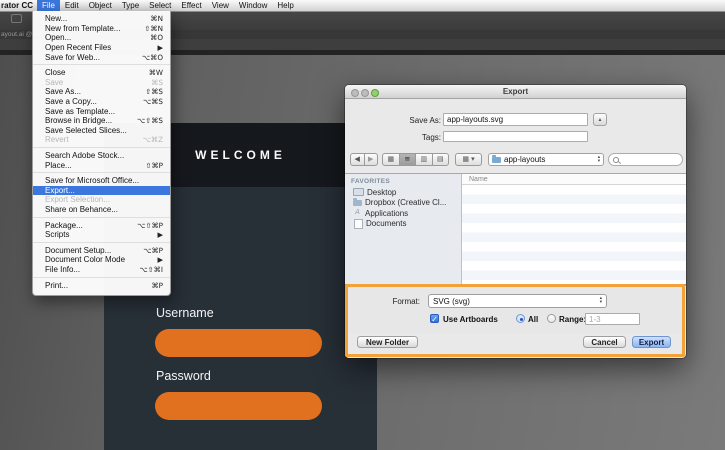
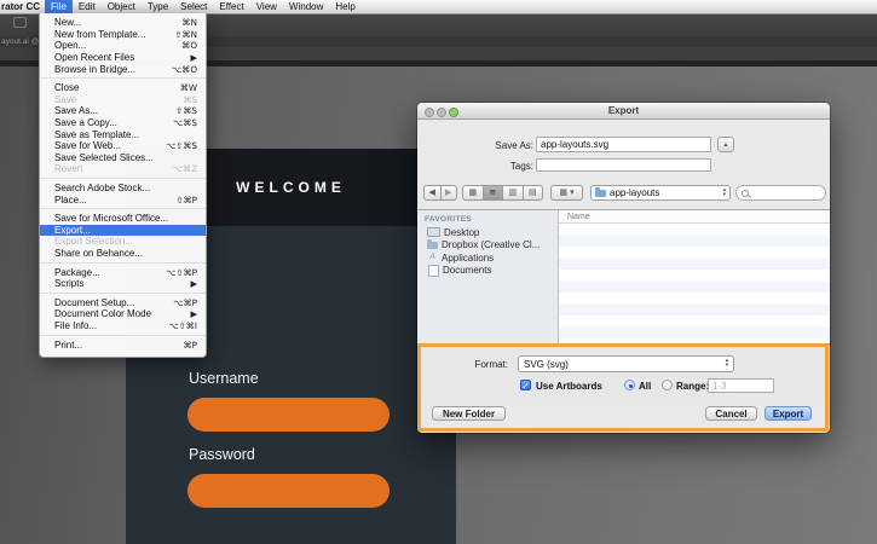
  WELCOME
  Username
  Password
  rator CC
  File
  Edit
  Object
  Type
  Select
  Effect
  View
  Window
  Help
  New...
  ⌘N
  New from Template...
  ⇧⌘N
  Open...
  ⌘O
  Open Recent Files
  ▶
- Save for Web...
+ Browse in Bridge...
  ⌥⌘O
  Close
  ⌘W
  Save
  ⌘S
  Save As...
  ⇧⌘S
  Save a Copy...
  ⌥⌘S
  Save as Template...
- Browse in Bridge...
+ Save for Web...
  ⌥⇧⌘S
  Save Selected Slices...
  Revert
  ⌥⌘Z
  Search Adobe Stock...
  Place...
  ⇧⌘P
  Save for Microsoft Office...
  Export...
  Export Selection...
  Share on Behance...
  Package...
  ⌥⇧⌘P
  Scripts
  ▶
  Document Setup...
  ⌥⌘P
  Document Color Mode
  ▶
  File Info...
  ⌥⇧⌘I
  Print...
  ⌘P
  Export
  Save As:
  app-layouts.svg
  Tags:
  ◀
  ▶
  ▦
  ≡
  ▥
  ▤
  ▦ ▾
  app-layouts
  Desktop
  Dropbox (Creative Cl...
  Applications
  Documents
  Format:
  SVG (svg)
  ✓
  Use Artboards
  All
  Range
  1-3
  New Folder
  Cancel
  Export
